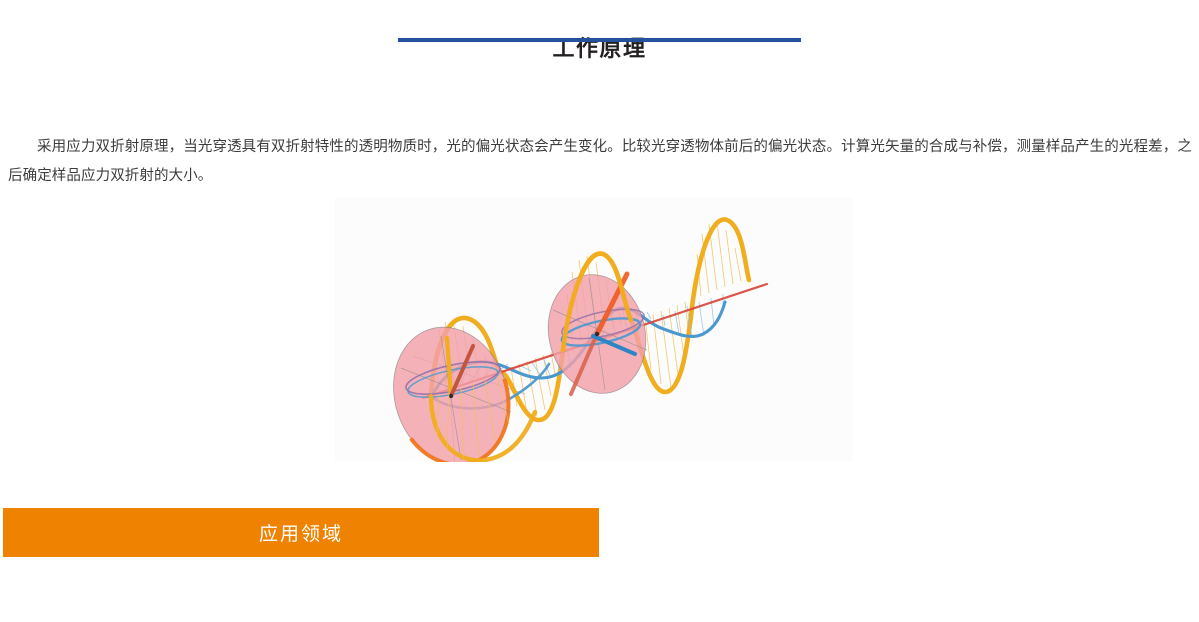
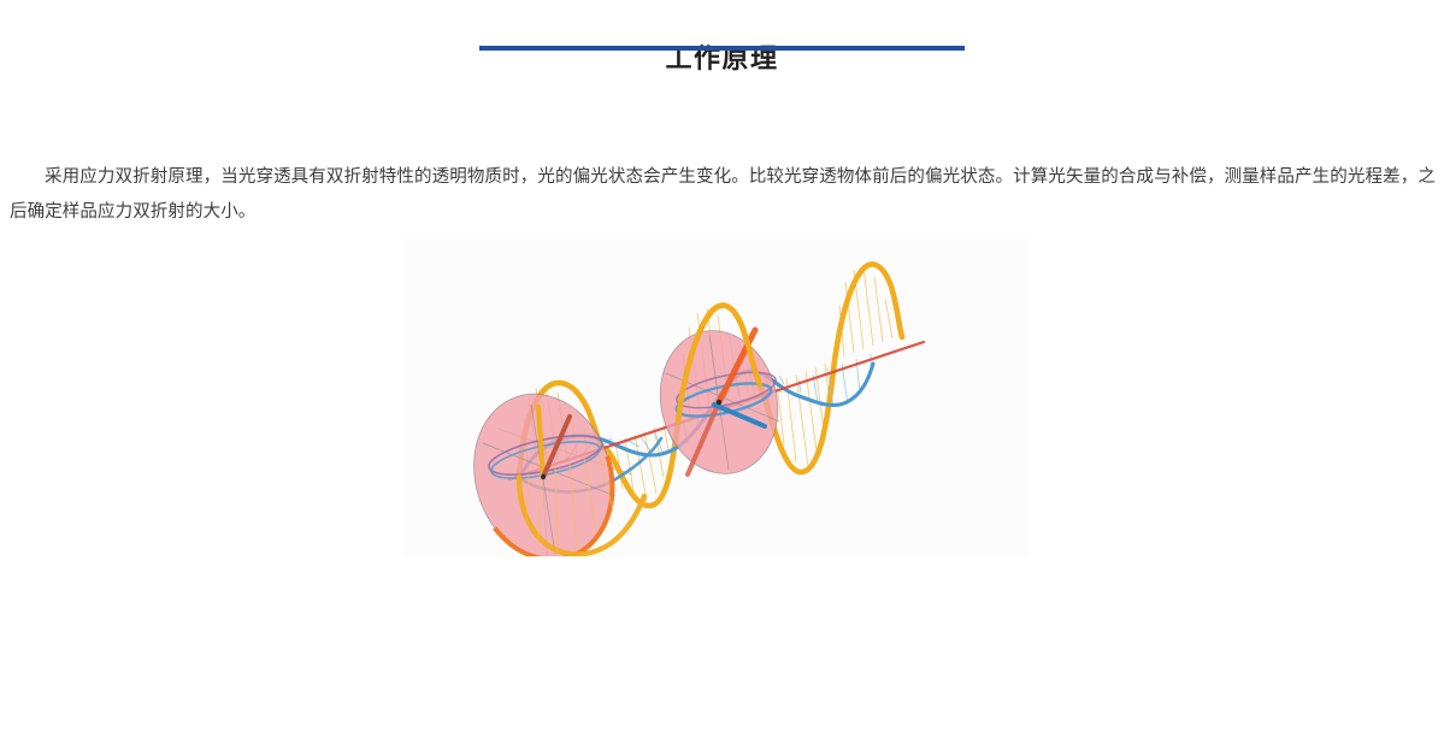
  工作原理
  采用应力双折射原理，当光穿透具有双折射特性的透明物质时，光的偏光状态会产生变化。比较光穿透物体前后的偏光状态。计算光矢量的合成与补偿，测量样品产生的光程差，之后确定样品应力双折射的大小。
- 应用领域
